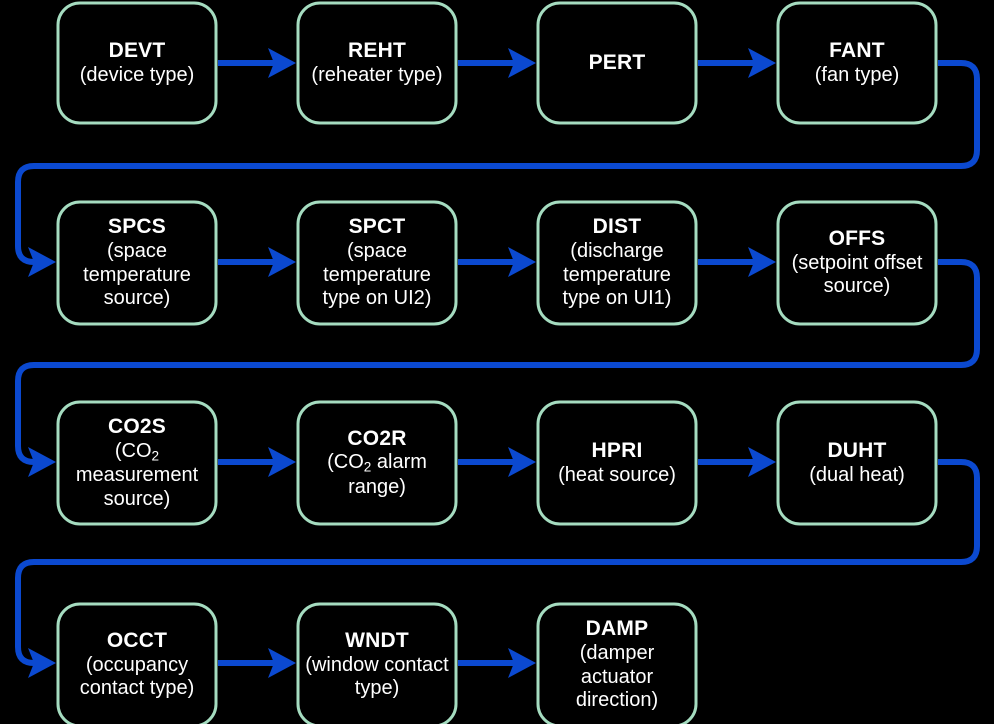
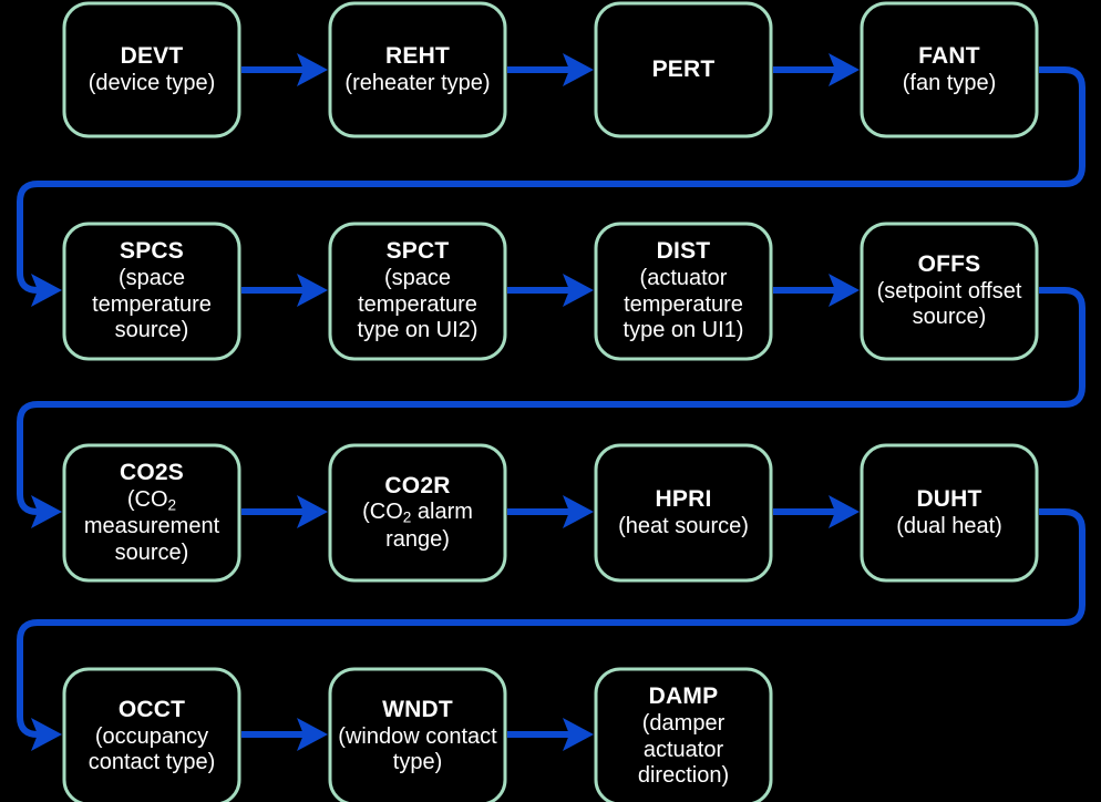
  DEVT
  (device type)
  REHT
  (reheater type)
  PERT
  FANT
  (fan type)
  SPCS
  (space temperature source)
  SPCT
  (space temperature type on UI2)
  DIST
- (discharge temperature type on UI1)
+ (actuator temperature type on UI1)
  OFFS
  (setpoint offset source)
  CO2S
  (CO2 measurement source)
  CO2R
  (CO2 alarm range)
  HPRI
  (heat source)
  DUHT
  (dual heat)
  OCCT
  (occupancy contact type)
  WNDT
  (window contact type)
  DAMP
  (damper actuator direction)
